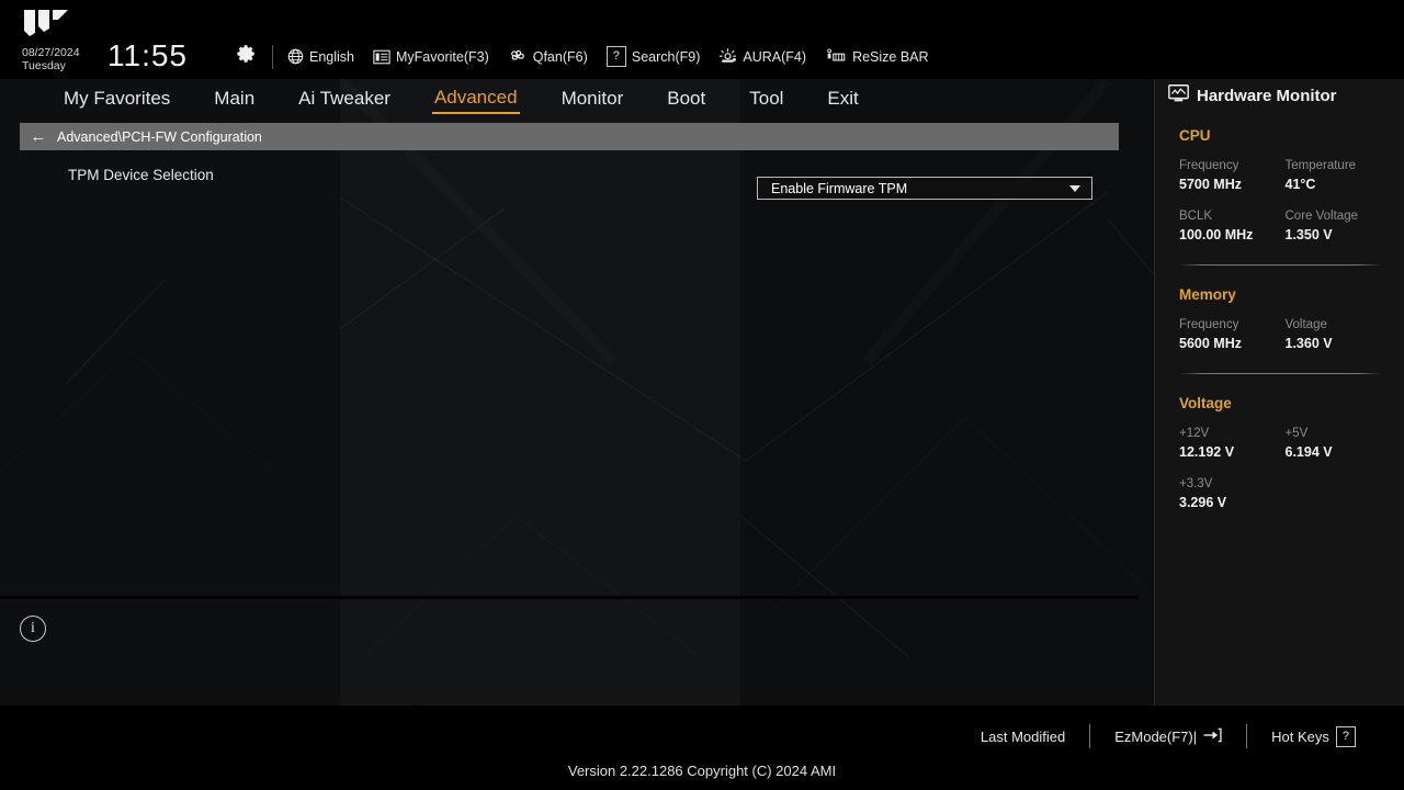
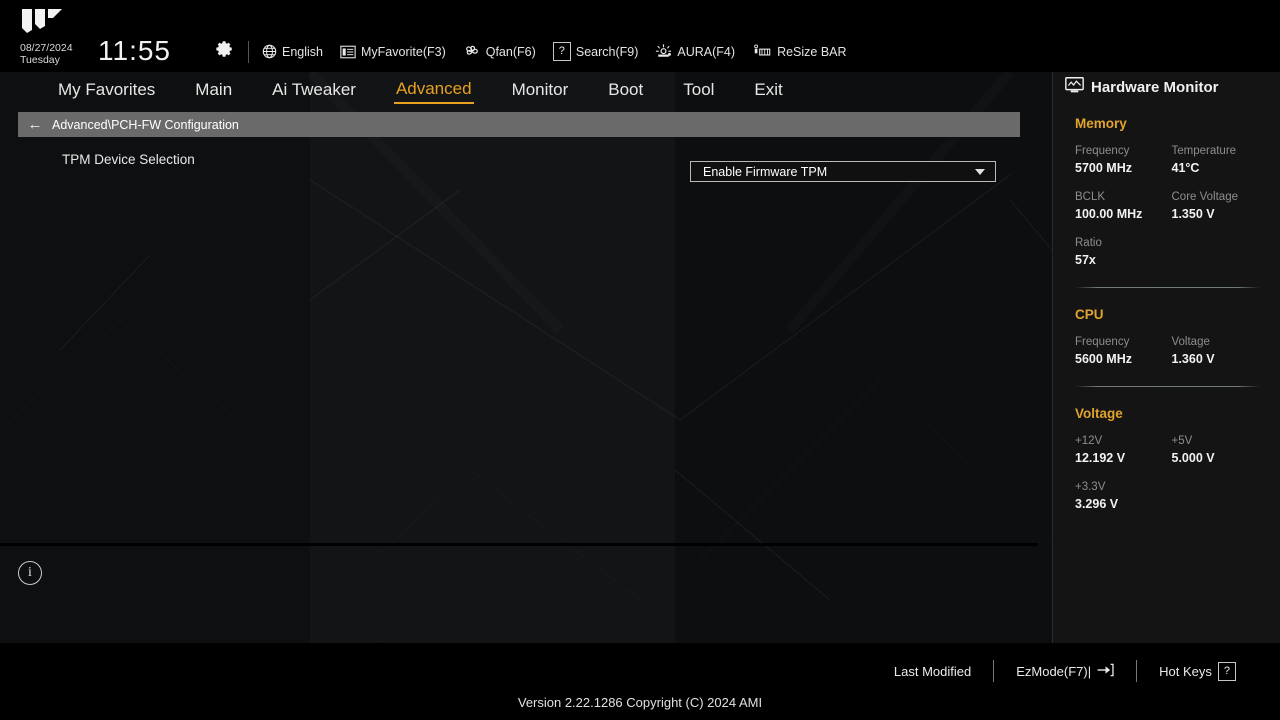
  08/27/2024
  Tuesday
  11:55
  English
  MyFavorite(F3)
  Qfan(F6)
  ?
  Search(F9)
  AURA(F4)
  ReSize BAR
  My Favorites
  Main
  Ai Tweaker
  Advanced
  Monitor
  Boot
  Tool
  Exit
  ←
  Advanced\PCH-FW Configuration
  TPM Device Selection
  Enable Firmware TPM
  i
  Hardware Monitor
- CPU
+ Memory
  Frequency
  5700 MHz
  Temperature
  41°C
  BCLK
  100.00 MHz
  Core Voltage
  1.350 V
+ Ratio
+ 57x
- Memory
+ CPU
  Frequency
  5600 MHz
  Voltage
  1.360 V
  Voltage
  +12V
  12.192 V
  +5V
- 6.194 V
+ 5.000 V
  +3.3V
  3.296 V
  Last Modified
  EzMode(F7)|
  Hot Keys
  ?
  Version 2.22.1286 Copyright (C) 2024 AMI
